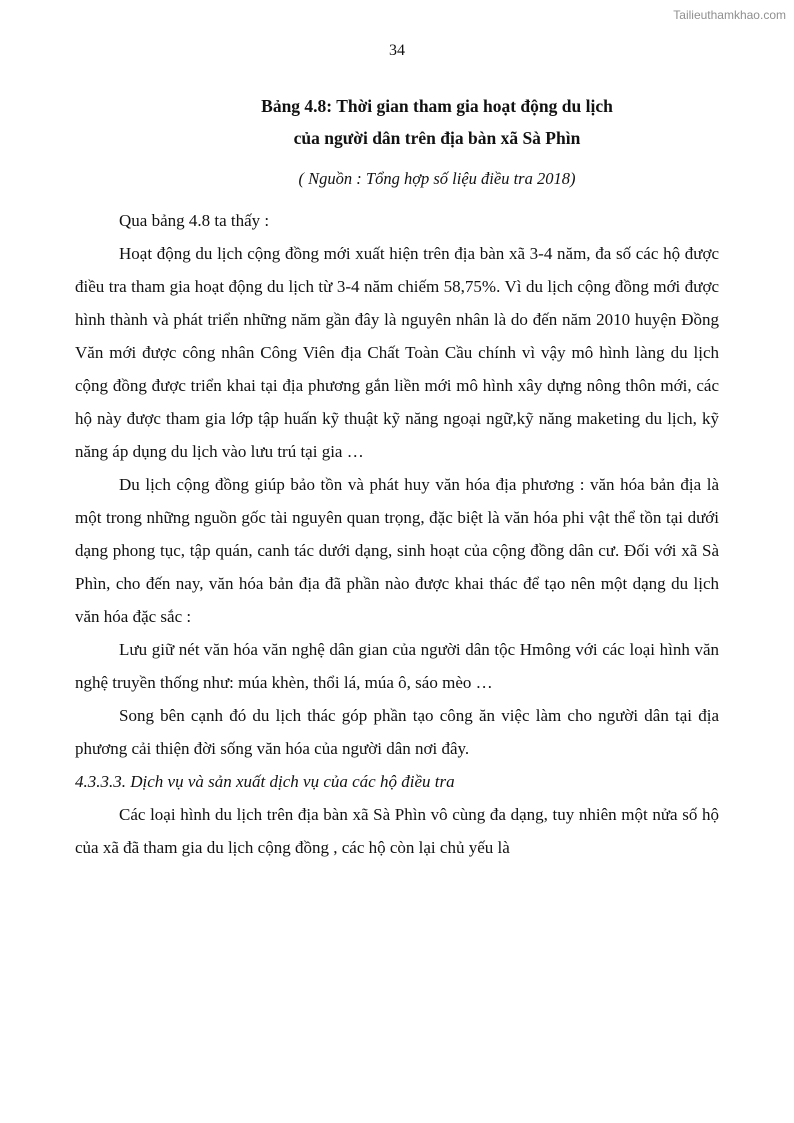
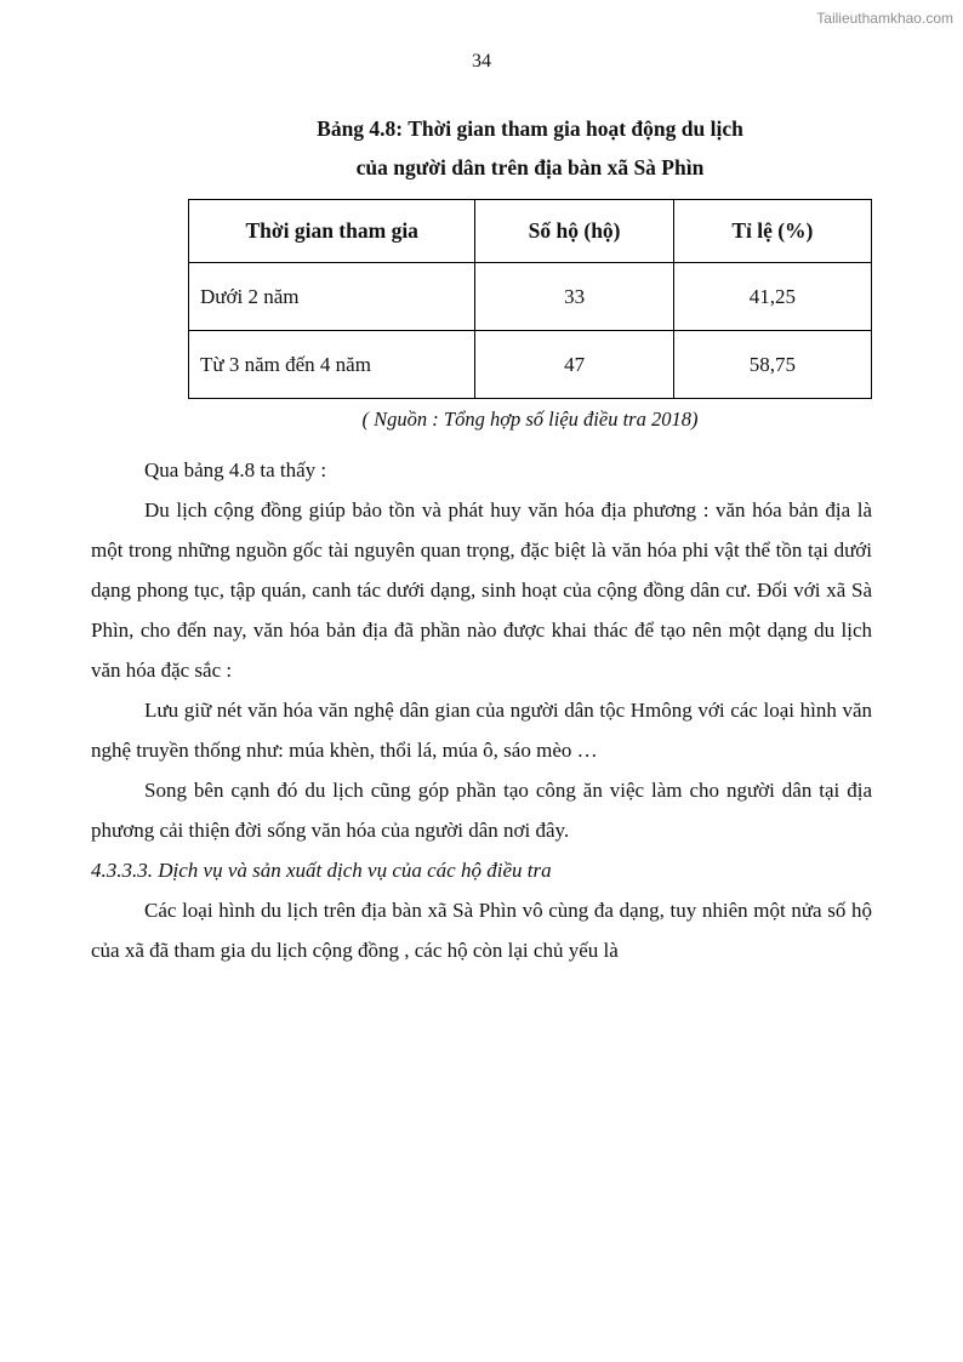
  Tailieuthamkhao.com
  34
  Bảng 4.8: Thời gian tham gia hoạt động du lịch
  của người dân trên địa bàn xã Sà Phìn
+ Thời gian tham gia	Số hộ (hộ)	Tỉ lệ (%)
+ Dưới 2 năm	33	41,25
+ Từ 3 năm đến 4 năm	47	58,75
  ( Nguồn : Tổng hợp số liệu điều tra 2018)
  Qua bảng 4.8 ta thấy :
- Hoạt động du lịch cộng đồng mới xuất hiện trên địa bàn xã 3-4 năm, đa số các hộ được điều tra tham gia hoạt động du lịch từ 3-4 năm chiếm 58,75%. Vì du lịch cộng đồng mới được hình thành và phát triển những năm gần đây là nguyên nhân là do đến năm 2010 huyện Đồng Văn mới được công nhân Công Viên địa Chất Toàn Cầu chính vì vậy mô hình làng du lịch cộng đồng được triển khai tại địa phương gắn liền mới mô hình xây dựng nông thôn mới, các hộ này được tham gia lớp tập huấn kỹ thuật kỹ năng ngoại ngữ,kỹ năng maketing du lịch, kỹ năng áp dụng du lịch vào lưu trú tại gia …
  Du lịch cộng đồng giúp bảo tồn và phát huy văn hóa địa phương : văn hóa bản địa là một trong những nguồn gốc tài nguyên quan trọng, đặc biệt là văn hóa phi vật thể tồn tại dưới dạng phong tục, tập quán, canh tác dưới dạng, sinh hoạt của cộng đồng dân cư. Đối với xã Sà Phìn, cho đến nay, văn hóa bản địa đã phần nào được khai thác để tạo nên một dạng du lịch văn hóa đặc sắc :
  Lưu giữ nét văn hóa văn nghệ dân gian của người dân tộc Hmông với các loại hình văn nghệ truyền thống như: múa khèn, thổi lá, múa ô, sáo mèo …
- Song bên cạnh đó du lịch thác góp phần tạo công ăn việc làm cho người dân tại địa phương cải thiện đời sống văn hóa của người dân nơi đây.
+ Song bên cạnh đó du lịch cũng góp phần tạo công ăn việc làm cho người dân tại địa phương cải thiện đời sống văn hóa của người dân nơi đây.
  4.3.3.3. Dịch vụ và sản xuất dịch vụ của các hộ điều tra
  Các loại hình du lịch trên địa bàn xã Sà Phìn vô cùng đa dạng, tuy nhiên một nửa số hộ của xã đã tham gia du lịch cộng đồng , các hộ còn lại chủ yếu là
